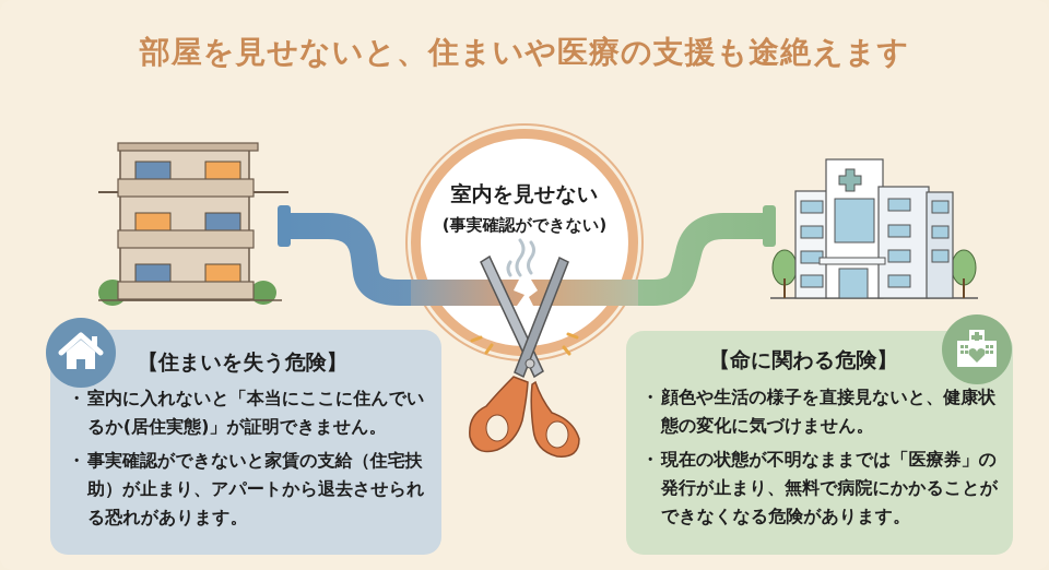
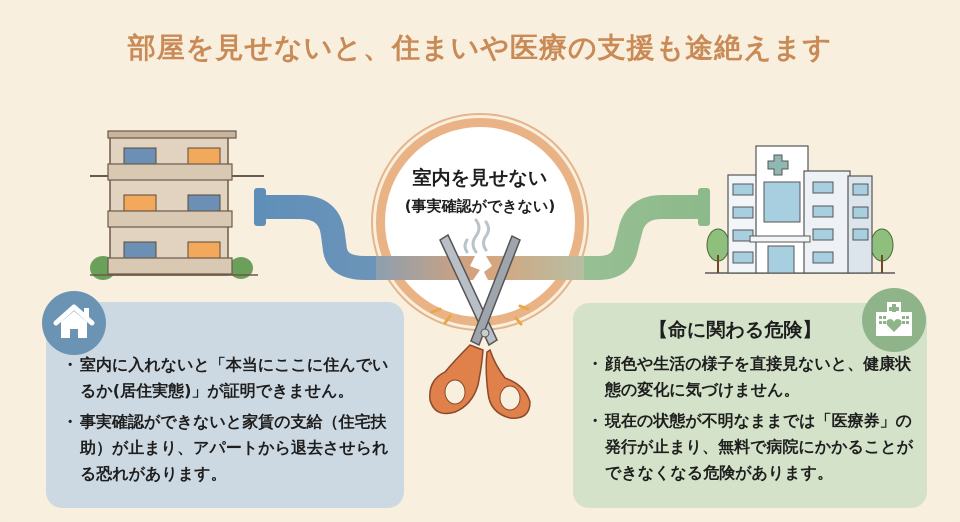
  部屋を見せないと、住まいや医療の支援も途絶えます
  室内を見せない
  (事実確認ができない)
- 【住まいを失う危険】
  ・
  室内に入れないと「本当にここに住んでいるか(居住実態)」が証明できません。
  ・
  事実確認ができないと家賃の支給（住宅扶助）が止まり、アパートから退去させられる恐れがあります。
  【命に関わる危険】
  ・
  顔色や生活の様子を直接見ないと、健康状態の変化に気づけません。
  ・
  現在の状態が不明なままでは「医療券」の発行が止まり、無料で病院にかかることができなくなる危険があります。
